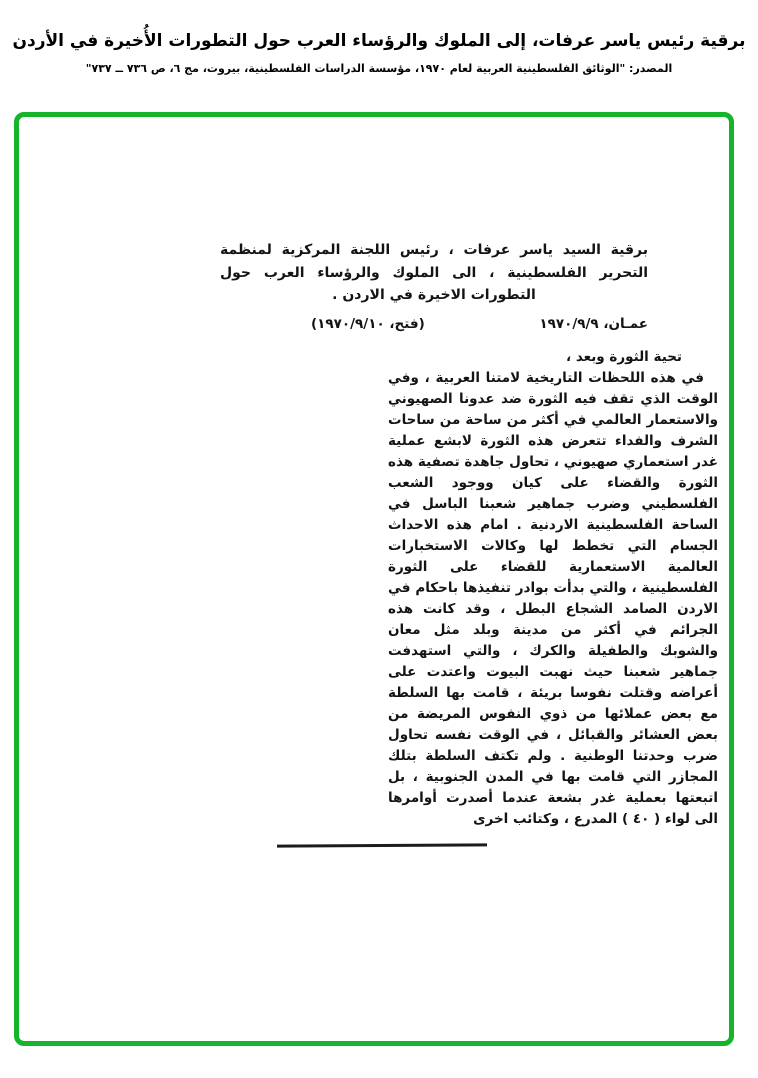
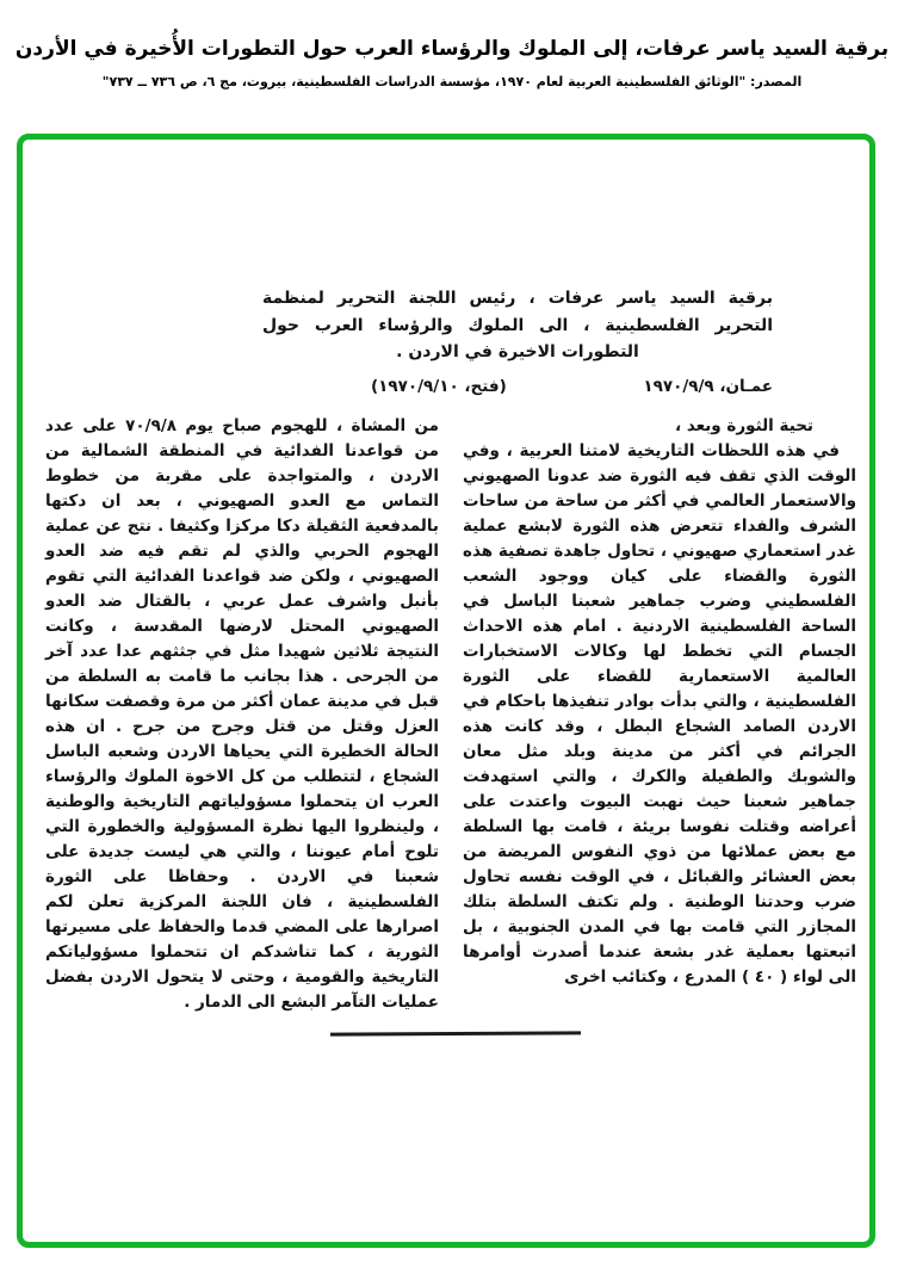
- برقية رئيس ياسر عرفات، إلى الملوك والرؤساء العرب حول التطورات الأُخيرة في الأردن
+ برقية السيد ياسر عرفات، إلى الملوك والرؤساء العرب حول التطورات الأُخيرة في الأردن
  المصدر: "الوثائق الفلسطينية العربية لعام ١٩٧٠، مؤسسة الدراسات الفلسطينية، بيروت، مج ٦، ص ٧٣٦ ــ ٧٣٧"
- برقية السيد ياسر عرفات ، رئيس اللجنة المركزية لمنظمة التحرير الفلسطينية ، الى الملوك والرؤساء العرب حول التطورات الاخيرة في الاردن .
+ برقية السيد ياسر عرفات ، رئيس اللجنة التحرير لمنظمة التحرير الفلسطينية ، الى الملوك والرؤساء العرب حول التطورات الاخيرة في الاردن .
  عمـان، ١٩٧٠/٩/٩
  (فتح، ١٩٧٠/٩/١٠)
  تحية الثورة وبعد ،
  في هذه اللحظات التاريخية لامتنا العربية ، وفي الوقت الذي تقف فيه الثورة ضد عدونا الصهيوني والاستعمار العالمي في أكثر من ساحة من ساحات الشرف والفداء تتعرض هذه الثورة لابشع عملية غدر استعماري صهيوني ، تحاول جاهدة تصفية هذه الثورة والقضاء على كيان ووجود الشعب الفلسطيني وضرب جماهير شعبنا الباسل في الساحة الفلسطينية الاردنية . امام هذه الاحداث الجسام التي تخطط لها وكالات الاستخبارات العالمية الاستعمارية للقضاء على الثورة الفلسطينية ، والتي بدأت بوادر تنفيذها باحكام في الاردن الصامد الشجاع البطل ، وقد كانت هذه الجرائم في أكثر من مدينة وبلد مثل معان والشوبك والطفيلة والكرك ، والتي استهدفت جماهير شعبنا حيث نهبت البيوت واعتدت على أعراضه وقتلت نفوسا بريئة ، قامت بها السلطة مع بعض عملائها من ذوي النفوس المريضة من بعض العشائر والقبائل ، في الوقت نفسه تحاول ضرب وحدتنا الوطنية . ولم تكتف السلطة بتلك المجازر التي قامت بها في المدن الجنوبية ، بل اتبعتها بعملية غدر بشعة عندما أصدرت أوامرها الى لواء ( ٤٠ ) المدرع ، وكتائب اخرى
+ من المشاة ، للهجوم صباح يوم ٧٠/٩/٨ على عدد من قواعدنا الفدائية في المنطقة الشمالية من الاردن ، والمتواجدة على مقربة من خطوط التماس مع العدو الصهيوني ، بعد ان دكتها بالمدفعية الثقيلة دكا مركزا وكثيفا . نتج عن عملية الهجوم الحربي والذي لم تقم فيه ضد العدو الصهيوني ، ولكن ضد قواعدنا الفدائية التي تقوم بأنبل واشرف عمل عربي ، بالقتال ضد العدو الصهيوني المحتل لارضها المقدسة ، وكانت النتيجة ثلاثين شهيدا مثل في جثثهم عدا عدد آخر من الجرحى . هذا بجانب ما قامت به السلطة من قبل في مدينة عمان أكثر من مرة وقصفت سكانها العزل وقتل من قتل وجرح من جرح . ان هذه الحالة الخطيرة التي يحياها الاردن وشعبه الباسل الشجاع ، لتتطلب من كل الاخوة الملوك والرؤساء العرب ان يتحملوا مسؤولياتهم التاريخية والوطنية ، ولينظروا اليها نظرة المسؤولية والخطورة التي تلوح أمام عيوننا ، والتي هي ليست جديدة على شعبنا في الاردن . وحفاظا على الثورة الفلسطينية ، فان اللجنة المركزية تعلن لكم اصرارها على المضي قدما والحفاظ على مسيرتها الثورية ، كما تناشدكم ان تتحملوا مسؤولياتكم التاريخية والقومية ، وحتى لا يتحول الاردن بفضل عمليات التآمر البشع الى الدمار .
